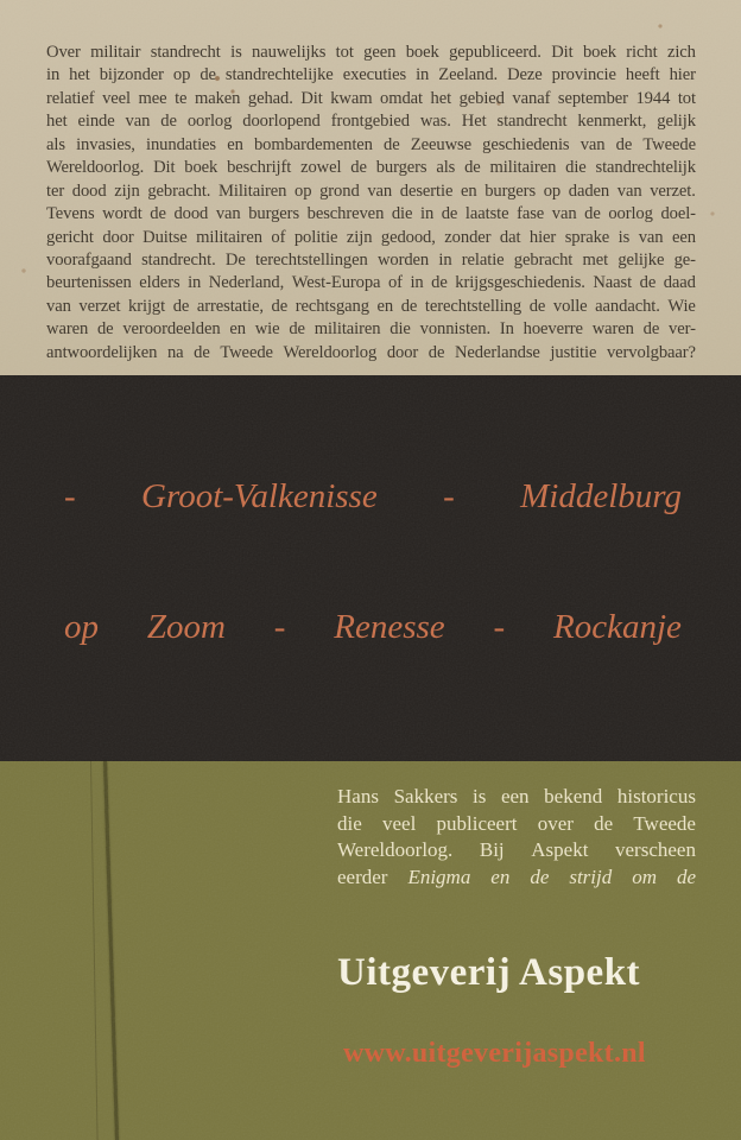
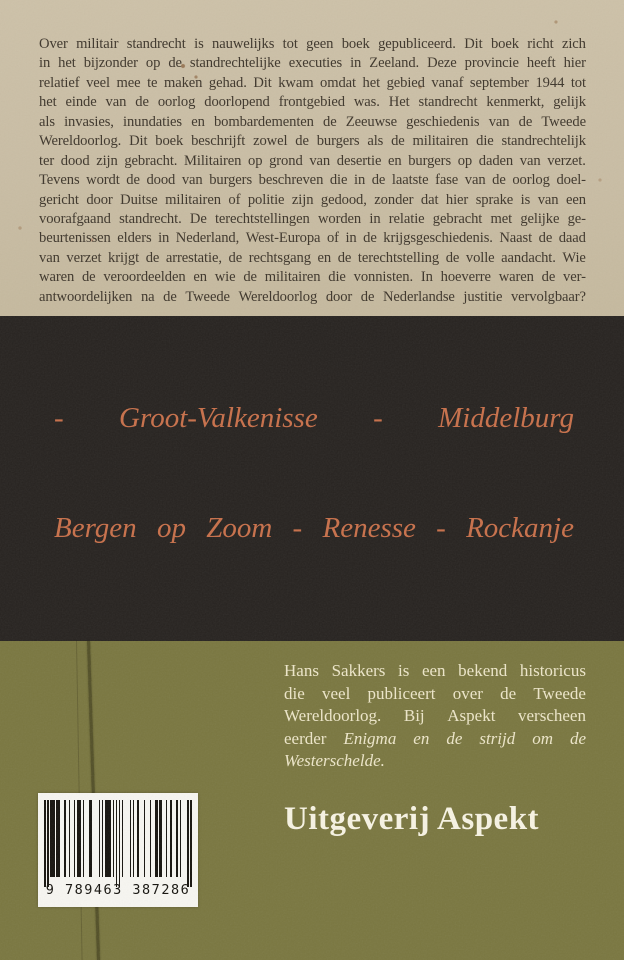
  Over
  militair
  standrecht
  is
  nauwelijks
  tot
  geen
  boek
  gepubliceerd.
  Dit
  boek
  richt
  zich
  in
  het
  bijzonder
  op
  de
  standrechtelijke
  executies
  in
  Zeeland.
  Deze
  provincie
  heeft
  hier
  relatief
  veel
  mee
  te
  maken
  gehad.
  Dit
  kwam
  omdat
  het
  gebied
  vanaf
  september
  1944
  tot
  het
  einde
  van
  de
  oorlog
  doorlopend
  frontgebied
  was.
  Het
  standrecht
  kenmerkt,
  gelijk
  als
  invasies,
  inundaties
  en
  bombardementen
  de
  Zeeuwse
  geschiedenis
  van
  de
  Tweede
  Wereldoorlog.
  Dit
  boek
  beschrijft
  zowel
  de
  burgers
  als
  de
  militairen
  die
  standrechtelijk
  ter
  dood
  zijn
  gebracht.
  Militairen
  op
  grond
  van
  desertie
  en
  burgers
  op
  daden
  van
  verzet.
  Tevens
  wordt
  de
  dood
  van
  burgers
  beschreven
  die
  in
  de
  laatste
  fase
  van
  de
  oorlog
  doel-
  gericht
  door
  Duitse
  militairen
  of
  politie
  zijn
  gedood,
  zonder
  dat
  hier
  sprake
  is
  van
  een
  voorafgaand
  standrecht.
  De
  terechtstellingen
  worden
  in
  relatie
  gebracht
  met
  gelijke
  ge-
  beurtenissen
  elders
  in
  Nederland,
  West-Europa
  of
  in
  de
  krijgsgeschiedenis.
  Naast
  de
  daad
  van
  verzet
  krijgt
  de
  arrestatie,
  de
  rechtsgang
  en
  de
  terechtstelling
  de
  volle
  aandacht.
  Wie
  waren
  de
  veroordeelden
  en
  wie
  de
  militairen
  die
  vonnisten.
  In
  hoeverre
  waren
  de
  ver-
  antwoordelijken
  na
  de
  Tweede
  Wereldoorlog
  door
  de
  Nederlandse
  justitie
  vervolgbaar?
  -
  Groot-Valkenisse
  -
  Middelburg
+ Bergen
  op
  Zoom
  -
  Renesse
  -
  Rockanje
  Hans
  Sakkers
  is
  een
  bekend
  historicus
  die
  veel
  publiceert
  over
  de
  Tweede
  Wereldoorlog.
  Bij
  Aspekt
  verscheen
  eerder
  Enigma
  en
  de
  strijd
  om
  de
+ Westerschelde.
+ 9 789463 387286
  Uitgeverij Aspekt
- www.uitgeverijaspekt.nl
